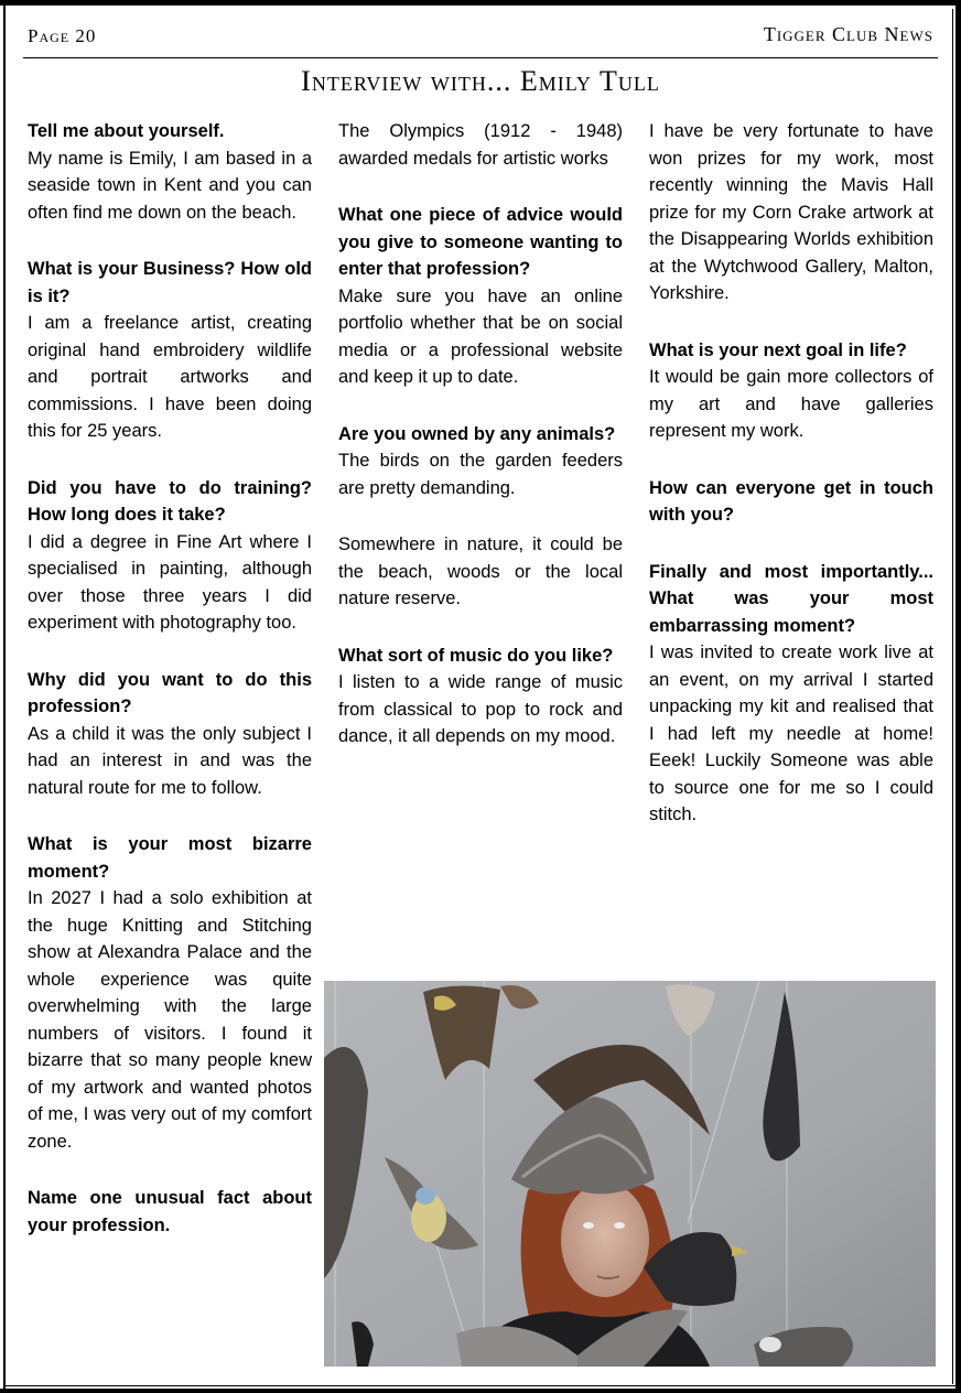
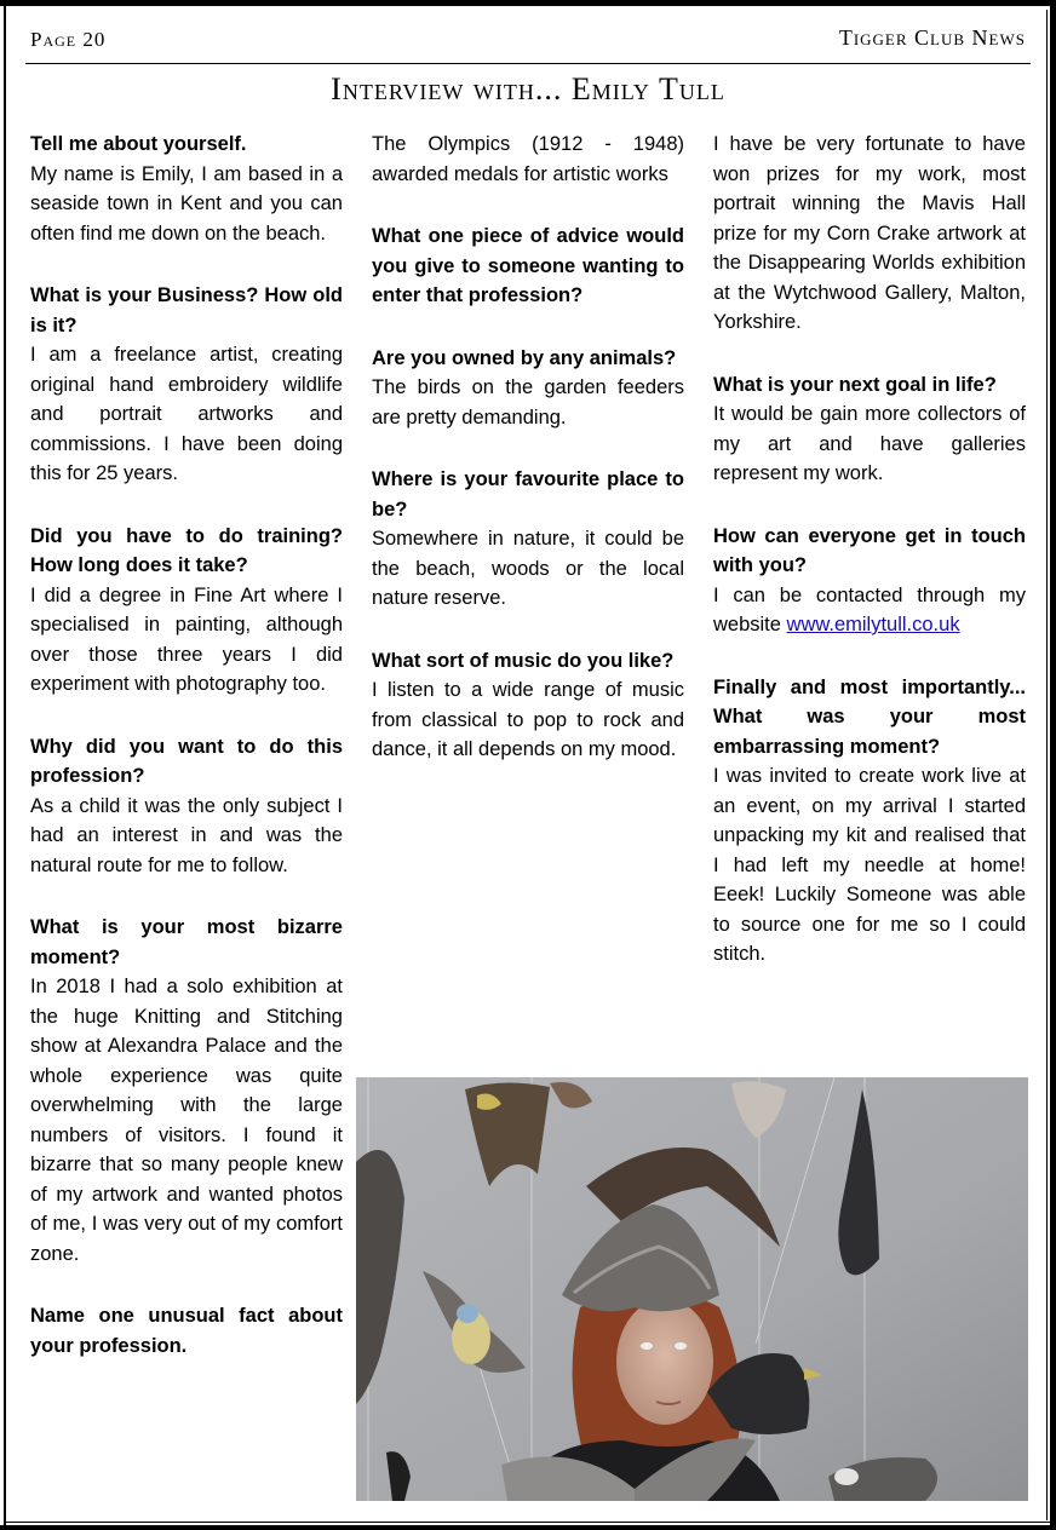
  Page 20
  Tigger Club News
  Interview with... Emily Tull
  Tell me about yourself.
  My name is Emily, I am based in a seaside town in Kent and you can often find me down on the beach.
  What is your Business? How old is it?
  I am a freelance artist, creating original hand embroidery wildlife and portrait artworks and commissions. I have been doing this for 25 years.
  Did you have to do training? How long does it take?
  I did a degree in Fine Art where I specialised in painting, although over those three years I did experiment with photography too.
  Why did you want to do this profession?
  As a child it was the only subject I had an interest in and was the natural route for me to follow.
  What is your most bizarre moment?
- In 2027 I had a solo exhibition at the huge Knitting and Stitching show at Alexandra Palace and the whole experience was quite overwhelming with the large numbers of visitors. I found it bizarre that so many people knew of my artwork and wanted photos of me, I was very out of my comfort zone.
+ In 2018 I had a solo exhibition at the huge Knitting and Stitching show at Alexandra Palace and the whole experience was quite overwhelming with the large numbers of visitors. I found it bizarre that so many people knew of my artwork and wanted photos of me, I was very out of my comfort zone.
  Name one unusual fact about your profession.
  The Olympics (1912 - 1948) awarded medals for artistic works
  What one piece of advice would you give to someone wanting to enter that profession?
- Make sure you have an online portfolio whether that be on social media or a professional website and keep it up to date.
  Are you owned by any animals?
  The birds on the garden feeders are pretty demanding.
+ Where is your favourite place to be?
  Somewhere in nature, it could be the beach, woods or the local nature reserve.
  What sort of music do you like?
  I listen to a wide range of music from classical to pop to rock and dance, it all depends on my mood.
- I have be very fortunate to have won prizes for my work, most recently winning the Mavis Hall prize for my Corn Crake artwork at the Disappearing Worlds exhibition at the Wytchwood Gallery, Malton, Yorkshire.
+ I have be very fortunate to have won prizes for my work, most portrait winning the Mavis Hall prize for my Corn Crake artwork at the Disappearing Worlds exhibition at the Wytchwood Gallery, Malton, Yorkshire.
  What is your next goal in life?
  It would be gain more collectors of my art and have galleries represent my work.
  How can everyone get in touch with you?
+ I can be contacted through my website www.emilytull.co.uk
  Finally and most importantly... What was your most embarrassing moment?
  I was invited to create work live at an event, on my arrival I started unpacking my kit and realised that I had left my needle at home! Eeek! Luckily Someone was able to source one for me so I could stitch.
